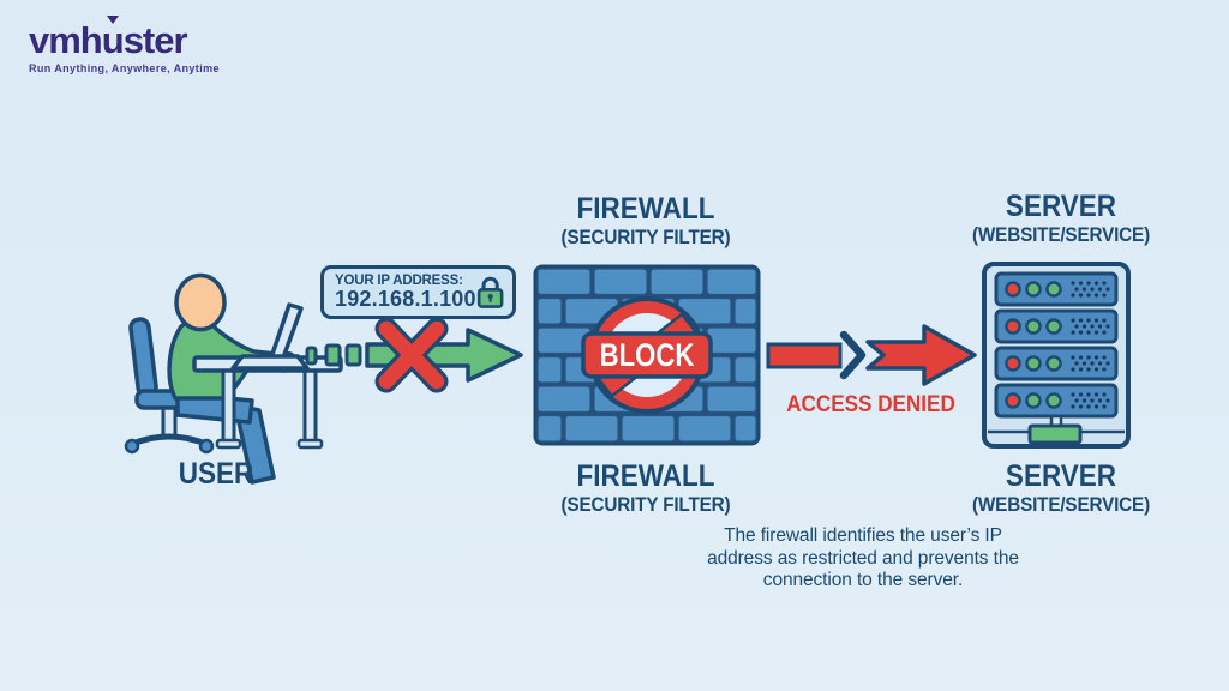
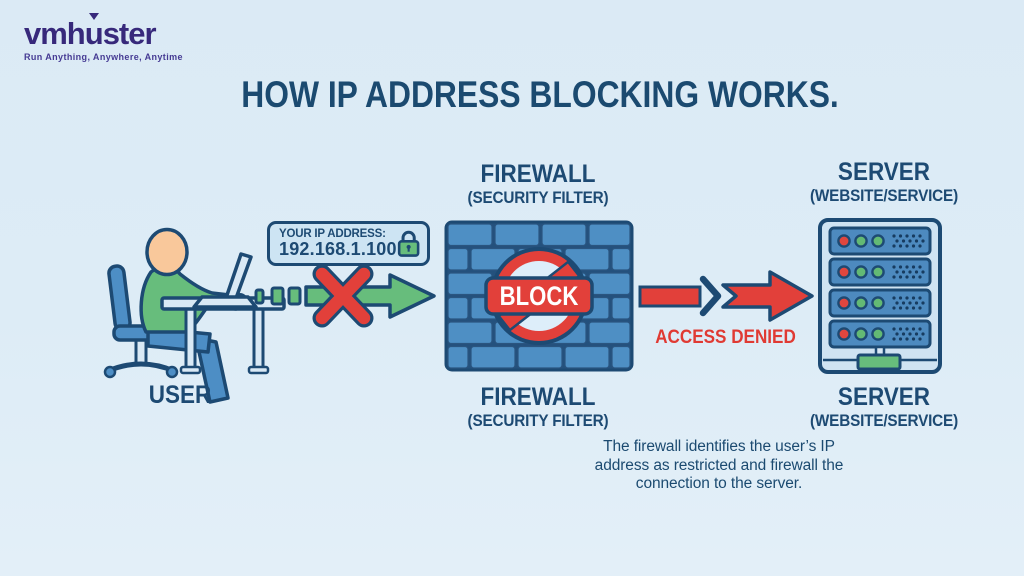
  vmhuster
  Run Anything, Anywhere, Anytime
+ HOW IP ADDRESS BLOCKING WORKS.
  YOUR IP ADDRESS:
  192.168.1.100
  BLOCK
  FIREWALL
  (SECURITY FILTER)
  SERVER
  (WEBSITE/SERVICE)
  FIREWALL
  (SECURITY FILTER)
  SERVER
  (WEBSITE/SERVICE)
  USER
  ACCESS DENIED
  The firewall identifies the user’s IP
- address as restricted and prevents the
+ address as restricted and firewall the
  connection to the server.
